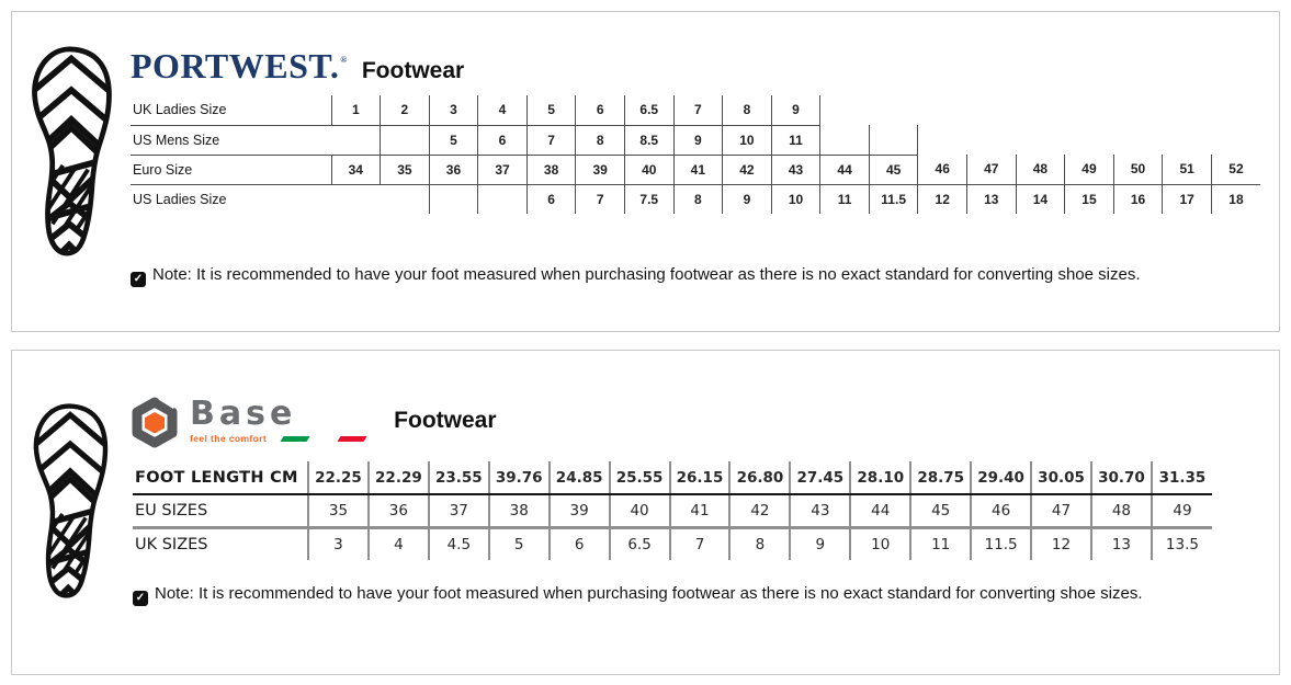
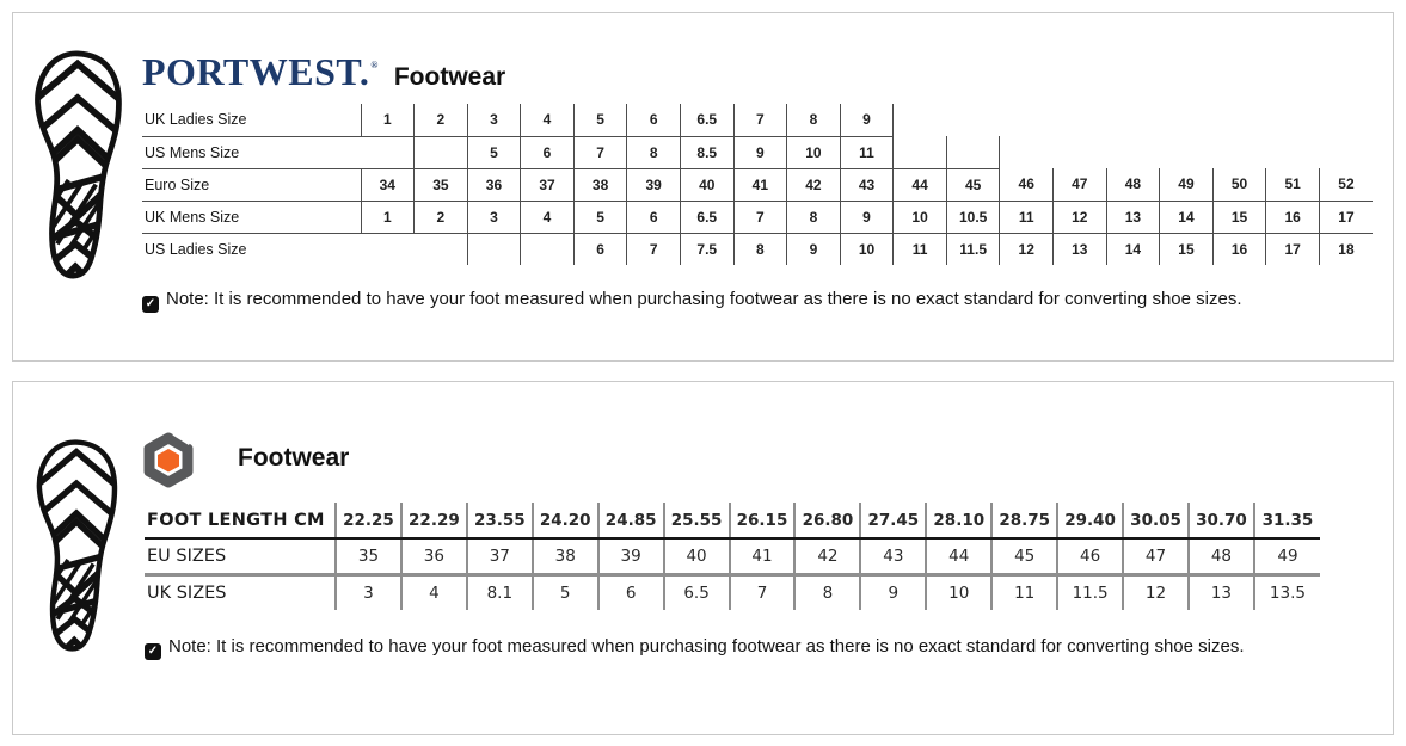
  PORTWEST.®
  Footwear
  UK Ladies Size	1	2	3	4	5	6	6.5	7	8	9
  US Mens Size		5	6	7	8	8.5	9	10	11
  Euro Size	34	35	36	37	38	39	40	41	42	43	44	45	46	47	48	49	50	51	52
+ UK Mens Size	1	2	3	4	5	6	6.5	7	8	9	10	10.5	11	12	13	14	15	16	17
  US Ladies Size			6	7	7.5	8	9	10	11	11.5	12	13	14	15	16	17	18
  ✓ Note: It is recommended to have your foot measured when purchasing footwear as there is no exact standard for converting shoe sizes.
- Base
- feel the comfort
  Footwear
- FOOT LENGTH CM	22.25	22.29	23.55	39.76	24.85	25.55	26.15	26.80	27.45	28.10	28.75	29.40	30.05	30.70	31.35
+ FOOT LENGTH CM	22.25	22.29	23.55	24.20	24.85	25.55	26.15	26.80	27.45	28.10	28.75	29.40	30.05	30.70	31.35
  EU SIZES	35	36	37	38	39	40	41	42	43	44	45	46	47	48	49
- UK SIZES	3	4	4.5	5	6	6.5	7	8	9	10	11	11.5	12	13	13.5
+ UK SIZES	3	4	8.1	5	6	6.5	7	8	9	10	11	11.5	12	13	13.5
  ✓ Note: It is recommended to have your foot measured when purchasing footwear as there is no exact standard for converting shoe sizes.
